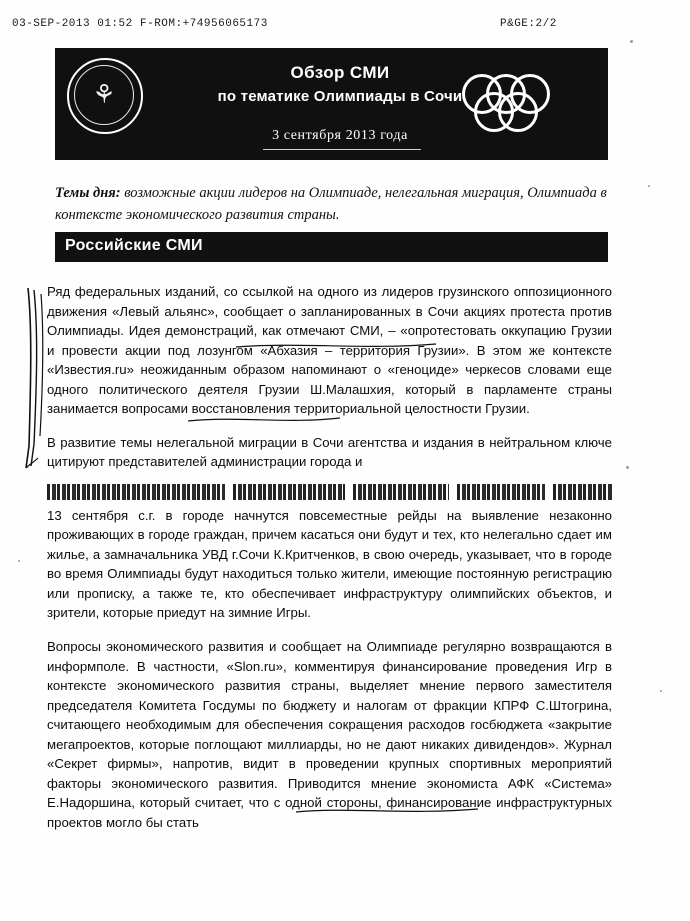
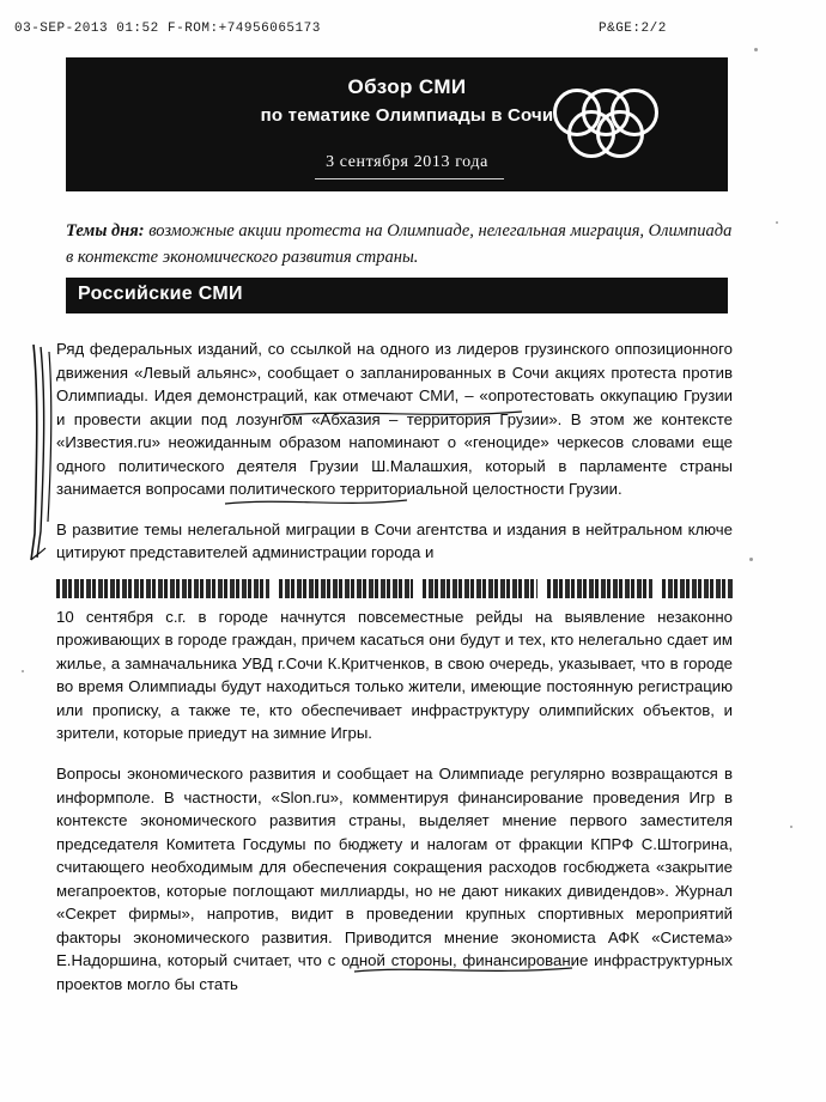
  03-SEP-2013 01:52
  F-ROM:+74956065173
  P&GE:2/2
- ⚘
  Обзор СМИ
  по тематике Олимпиады в Сочи
  3 сентября 2013 года
- Темы дня: возможные акции лидеров на Олимпиаде, нелегальная миграция, Олимпиада в контексте экономического развития страны.
+ Темы дня: возможные акции протеста на Олимпиаде, нелегальная миграция, Олимпиада в контексте экономического развития страны.
  Российские СМИ
- Ряд федеральных изданий, со ссылкой на одного из лидеров грузинского оппозиционного движения «Левый альянс», сообщает о запланированных в Сочи акциях протеста против Олимпиады. Идея демонстраций, как отмечают СМИ, – «опротестовать оккупацию Грузии и провести акции под лозунгом «Абхазия – территория Грузии». В этом же контексте «Известия.ru» неожиданным образом напоминают о «геноциде» черкесов словами еще одного политического деятеля Грузии Ш.Малашхия, который в парламенте страны занимается вопросами восстановления территориальной целостности Грузии.
+ Ряд федеральных изданий, со ссылкой на одного из лидеров грузинского оппозиционного движения «Левый альянс», сообщает о запланированных в Сочи акциях протеста против Олимпиады. Идея демонстраций, как отмечают СМИ, – «опротестовать оккупацию Грузии и провести акции под лозунгом «Абхазия – территория Грузии». В этом же контексте «Известия.ru» неожиданным образом напоминают о «геноциде» черкесов словами еще одного политического деятеля Грузии Ш.Малашхия, который в парламенте страны занимается вопросами политического территориальной целостности Грузии.
  В развитие темы нелегальной миграции в Сочи агентства и издания в нейтральном ключе цитируют представителей администрации города и
  [зачеркнутая строка]
- 13 сентября с.г. в городе начнутся повсеместные рейды на выявление незаконно проживающих в городе граждан, причем касаться они будут и тех, кто нелегально сдает им жилье, а замначальника УВД г.Сочи К.Критченков, в свою очередь, указывает, что в городе во время Олимпиады будут находиться только жители, имеющие постоянную регистрацию или прописку, а также те, кто обеспечивает инфраструктуру олимпийских объектов, и зрители, которые приедут на зимние Игры.
+ 10 сентября с.г. в городе начнутся повсеместные рейды на выявление незаконно проживающих в городе граждан, причем касаться они будут и тех, кто нелегально сдает им жилье, а замначальника УВД г.Сочи К.Критченков, в свою очередь, указывает, что в городе во время Олимпиады будут находиться только жители, имеющие постоянную регистрацию или прописку, а также те, кто обеспечивает инфраструктуру олимпийских объектов, и зрители, которые приедут на зимние Игры.
  Вопросы экономического развития и сообщает на Олимпиаде регулярно возвращаются в информполе. В частности, «Slon.ru», комментируя финансирование проведения Игр в контексте экономического развития страны, выделяет мнение первого заместителя председателя Комитета Госдумы по бюджету и налогам от фракции КПРФ С.Штогрина, считающего необходимым для обеспечения сокращения расходов госбюджета «закрытие мегапроектов, которые поглощают миллиарды, но не дают никаких дивидендов». Журнал «Секрет фирмы», напротив, видит в проведении крупных спортивных мероприятий факторы экономического развития. Приводится мнение экономиста АФК «Система» Е.Надоршина, который считает, что с одной стороны, финансирование инфраструктурных проектов могло бы стать
